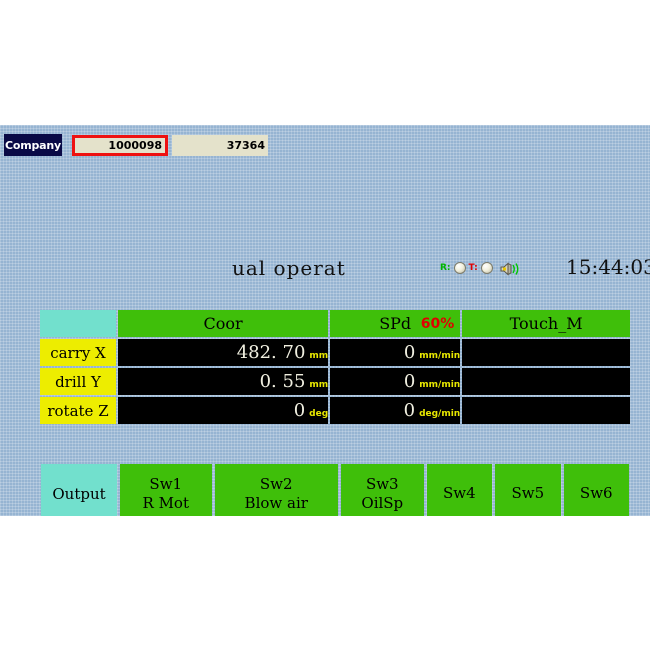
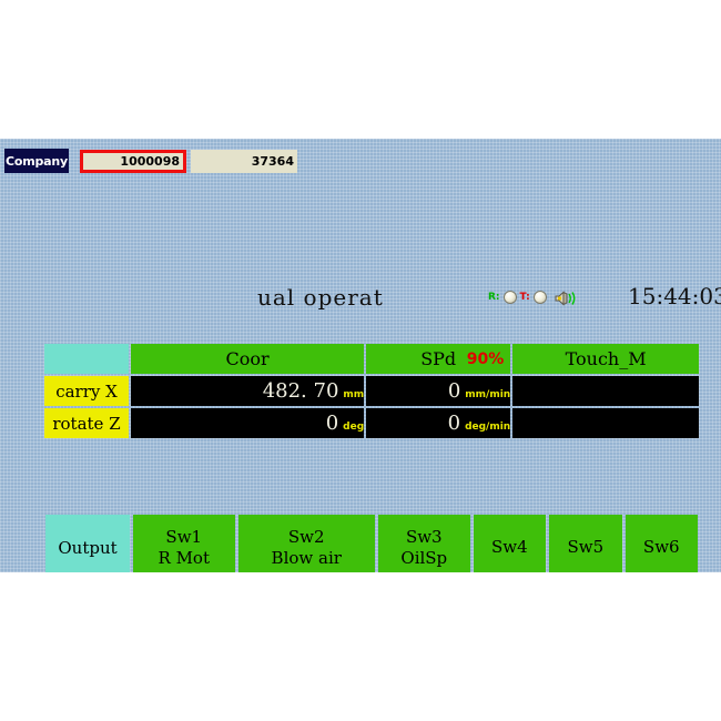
  ual operat
  R:
  T:
  15:44:03
- 	Coor	SPd 60%	Touch_M
+ 	Coor	SPd 90%	Touch_M
  carry X	482. 70 mm	0 mm/min
- drill Y	0. 55 mm	0 mm/min
  rotate Z	0 deg	0 deg/min
  Output	Sw1R Mot	Sw2Blow air	Sw3OilSp	Sw4	Sw5	Sw6
  Company
  1000098
  37364
